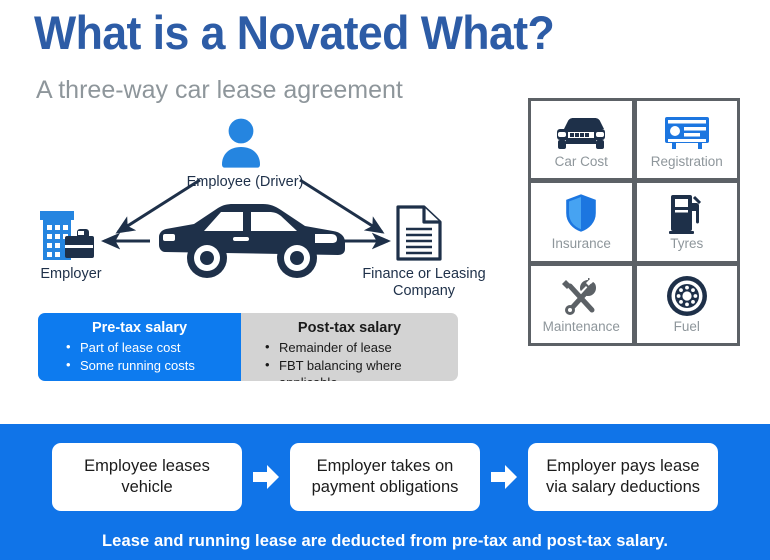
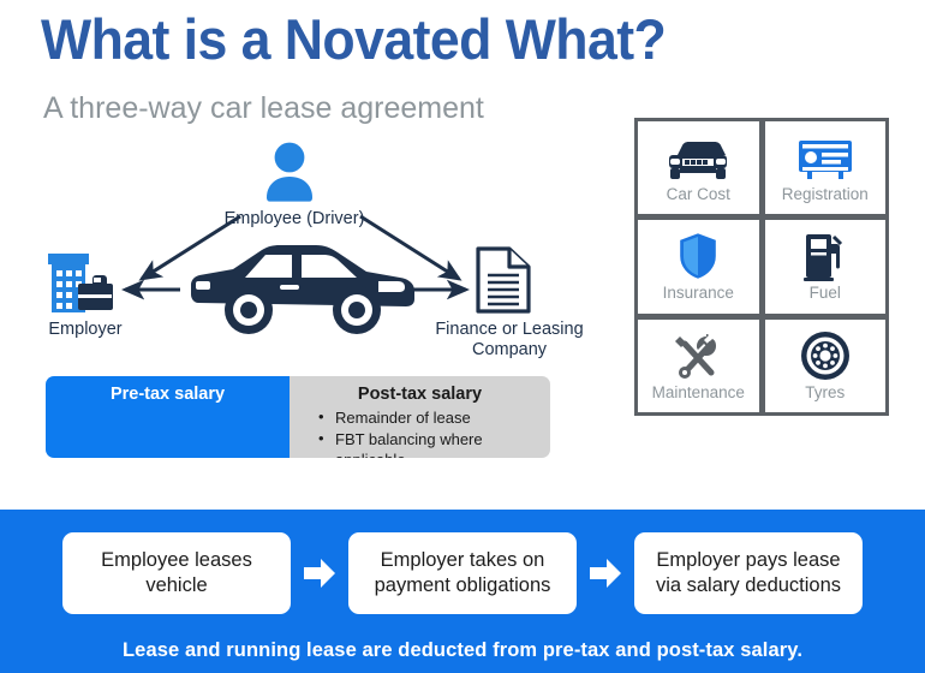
  What is a Novated What?
  A three-way car lease agreement
  Employee (Driver)
  Employer
  Finance or Leasing
  Company
  Pre-tax salary
- Part of lease cost
- Some running costs
  Post-tax salary
  Remainder of lease
  Car Cost
  Registration
  Insurance
- Tyres
+ Fuel
  Maintenance
- Fuel
+ Tyres
  Employee leases
  vehicle
  Employer takes on
  payment obligations
  Employer pays lease
  via salary deductions
  Lease and running lease are deducted from pre-tax and post-tax salary.
